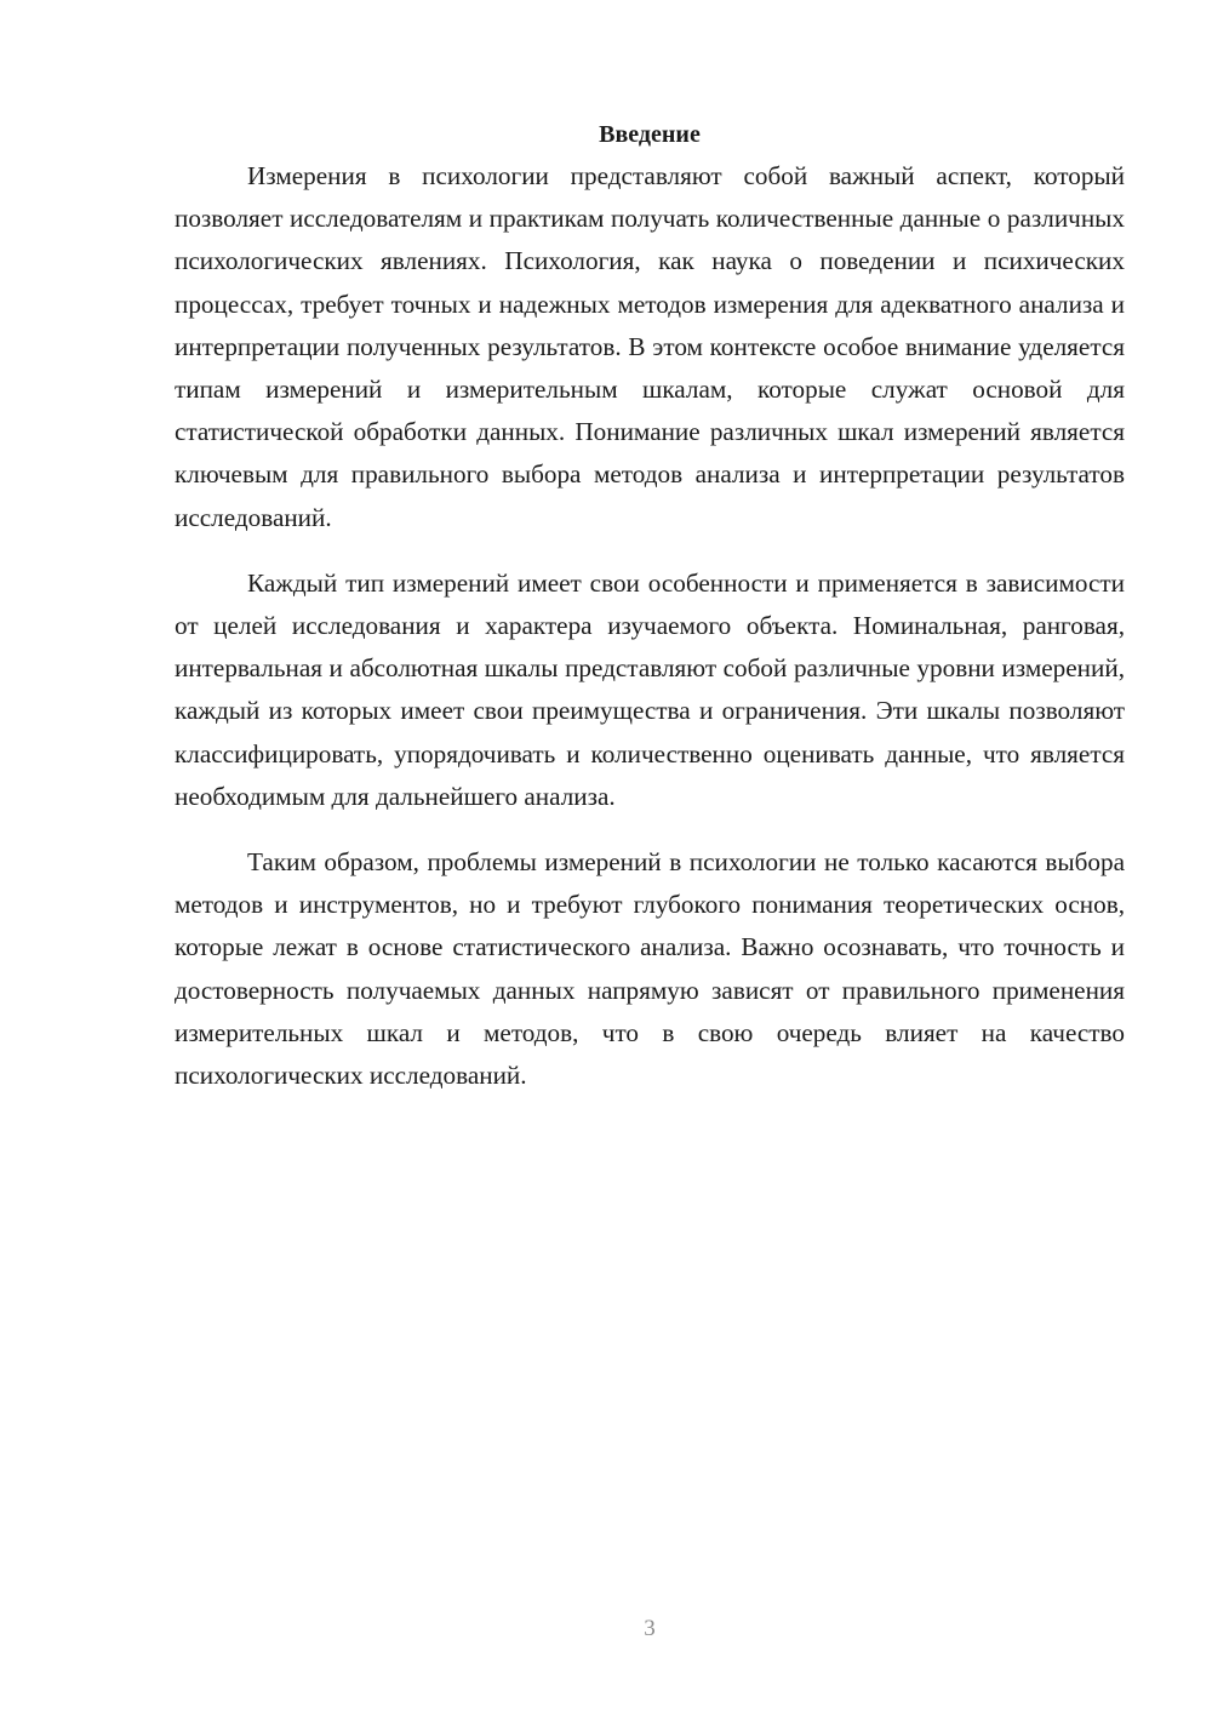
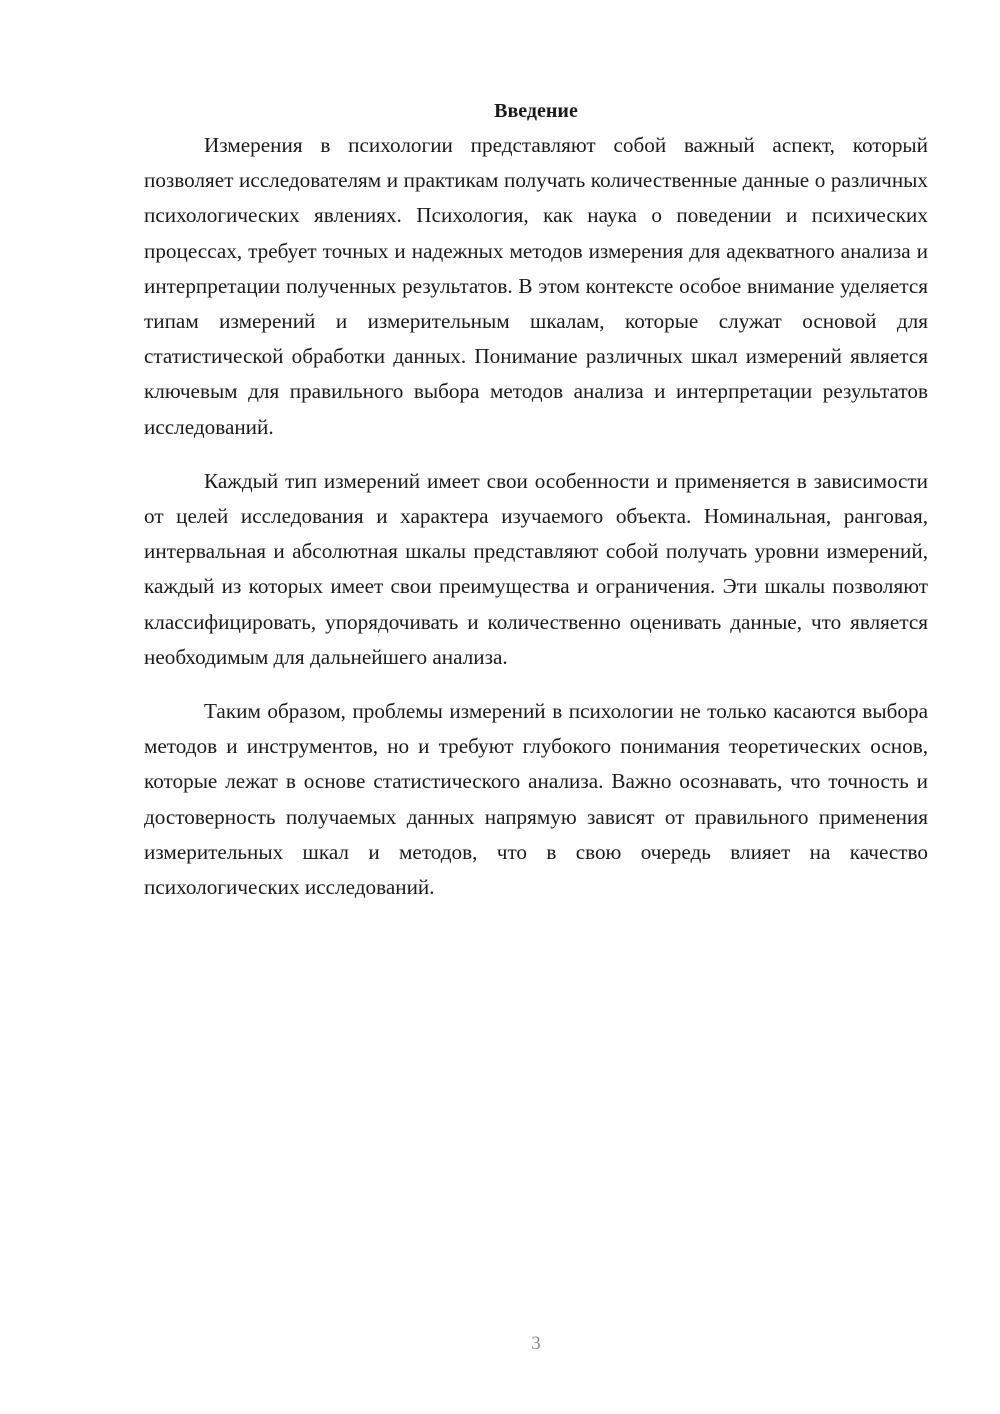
  Введение
  Измерения в психологии представляют собой важный аспект, который позволяет исследователям и практикам получать количественные данные о различных психологических явлениях. Психология, как наука о поведении и психических процессах, требует точных и надежных методов измерения для адекватного анализа и интерпретации полученных результатов. В этом контексте особое внимание уделяется типам измерений и измерительным шкалам, которые служат основой для статистической обработки данных. Понимание различных шкал измерений является ключевым для правильного выбора методов анализа и интерпретации результатов исследований.
- Каждый тип измерений имеет свои особенности и применяется в зависимости от целей исследования и характера изучаемого объекта. Номинальная, ранговая, интервальная и абсолютная шкалы представляют собой различные уровни измерений, каждый из которых имеет свои преимущества и ограничения. Эти шкалы позволяют классифицировать, упорядочивать и количественно оценивать данные, что является необходимым для дальнейшего анализа.
+ Каждый тип измерений имеет свои особенности и применяется в зависимости от целей исследования и характера изучаемого объекта. Номинальная, ранговая, интервальная и абсолютная шкалы представляют собой получать уровни измерений, каждый из которых имеет свои преимущества и ограничения. Эти шкалы позволяют классифицировать, упорядочивать и количественно оценивать данные, что является необходимым для дальнейшего анализа.
  Таким образом, проблемы измерений в психологии не только касаются выбора методов и инструментов, но и требуют глубокого понимания теоретических основ, которые лежат в основе статистического анализа. Важно осознавать, что точность и достоверность получаемых данных напрямую зависят от правильного применения измерительных шкал и методов, что в свою очередь влияет на качество психологических исследований.
  3
